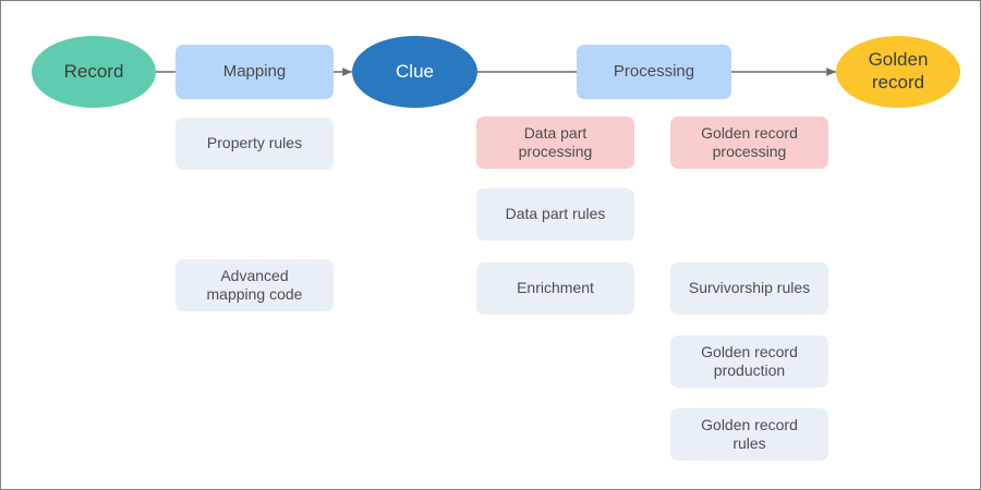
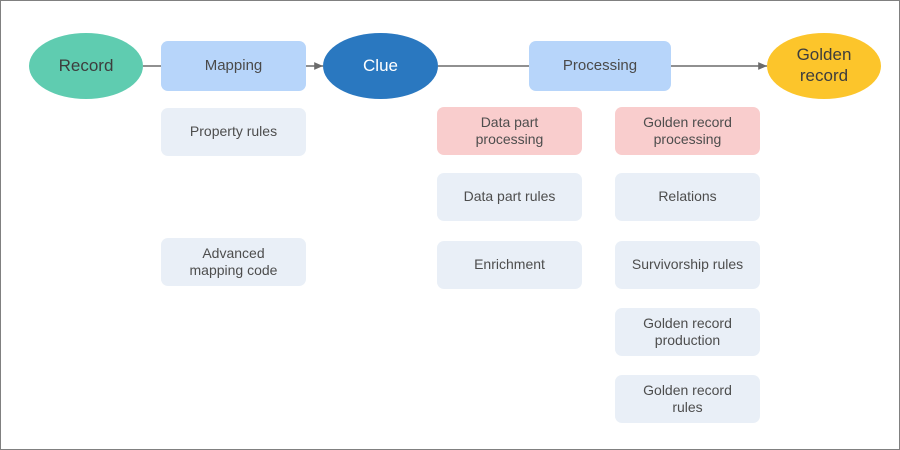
  Record
  Mapping
  Clue
  Processing
  Golden
  record
  Property rules
  Advanced
  mapping code
  Data part
  processing
  Data part rules
  Enrichment
  Golden record
  processing
+ Relations
  Survivorship rules
  Golden record
  production
  Golden record
  rules
